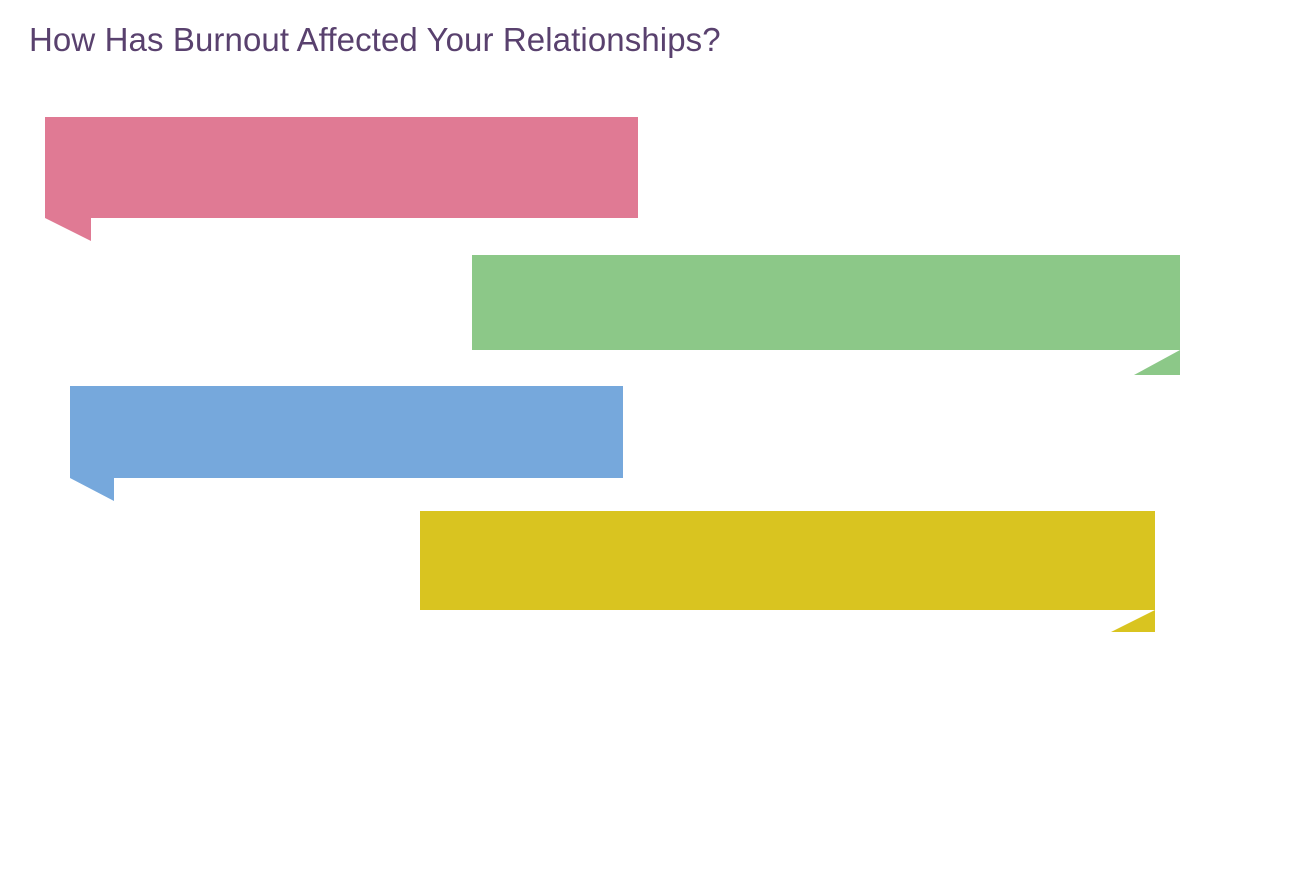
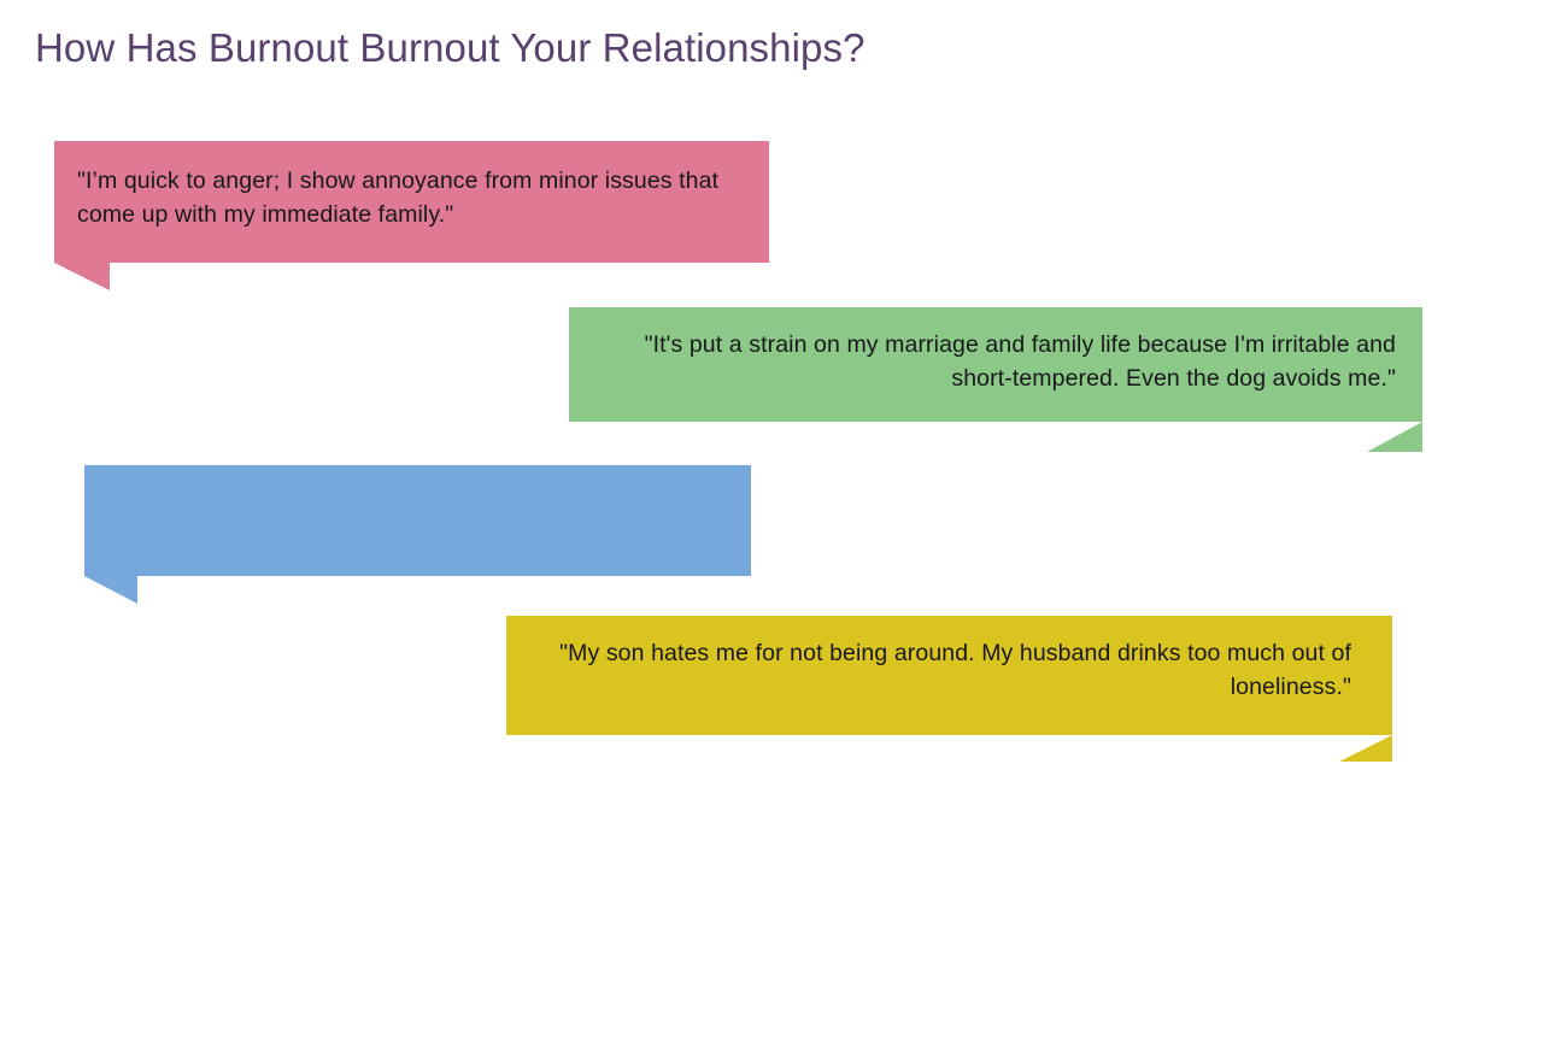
- How Has Burnout Affected Your Relationships?
+ How Has Burnout Burnout Your Relationships?
+ "I’m quick to anger; I show annoyance from minor issues that come up with my immediate family."
+ "It's put a strain on my marriage and family life because I'm irritable and short-tempered. Even the dog avoids me."
+ "My son hates me for not being around. My husband drinks too much out of loneliness."
